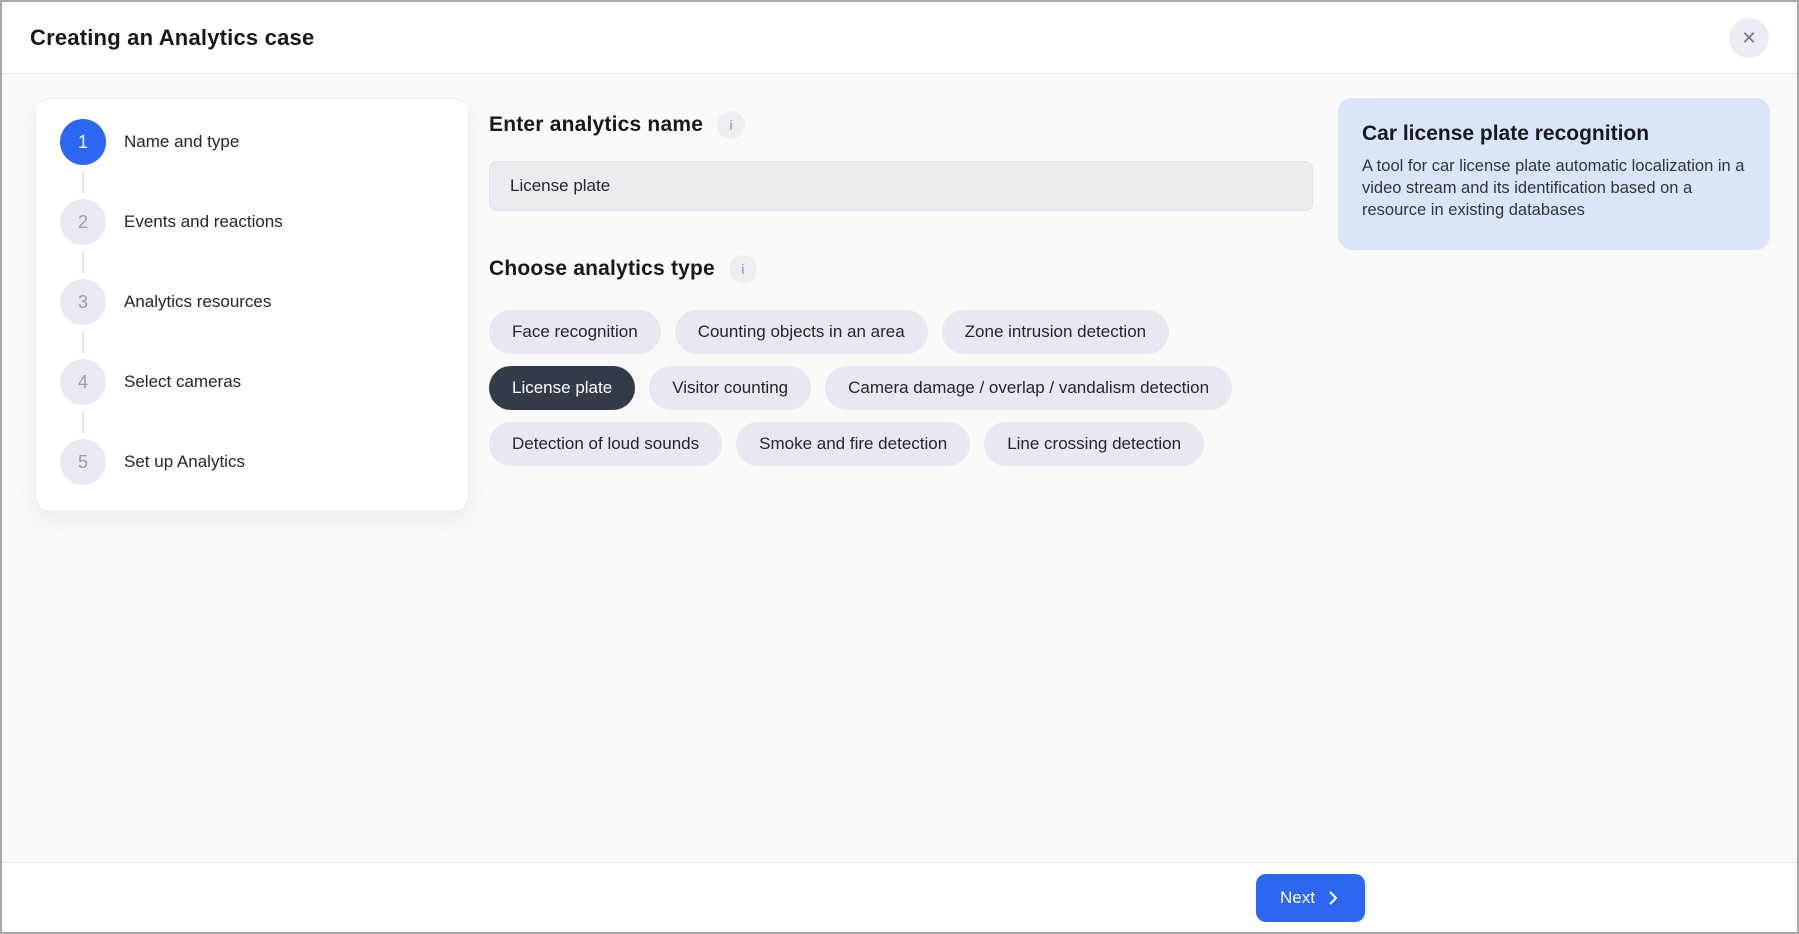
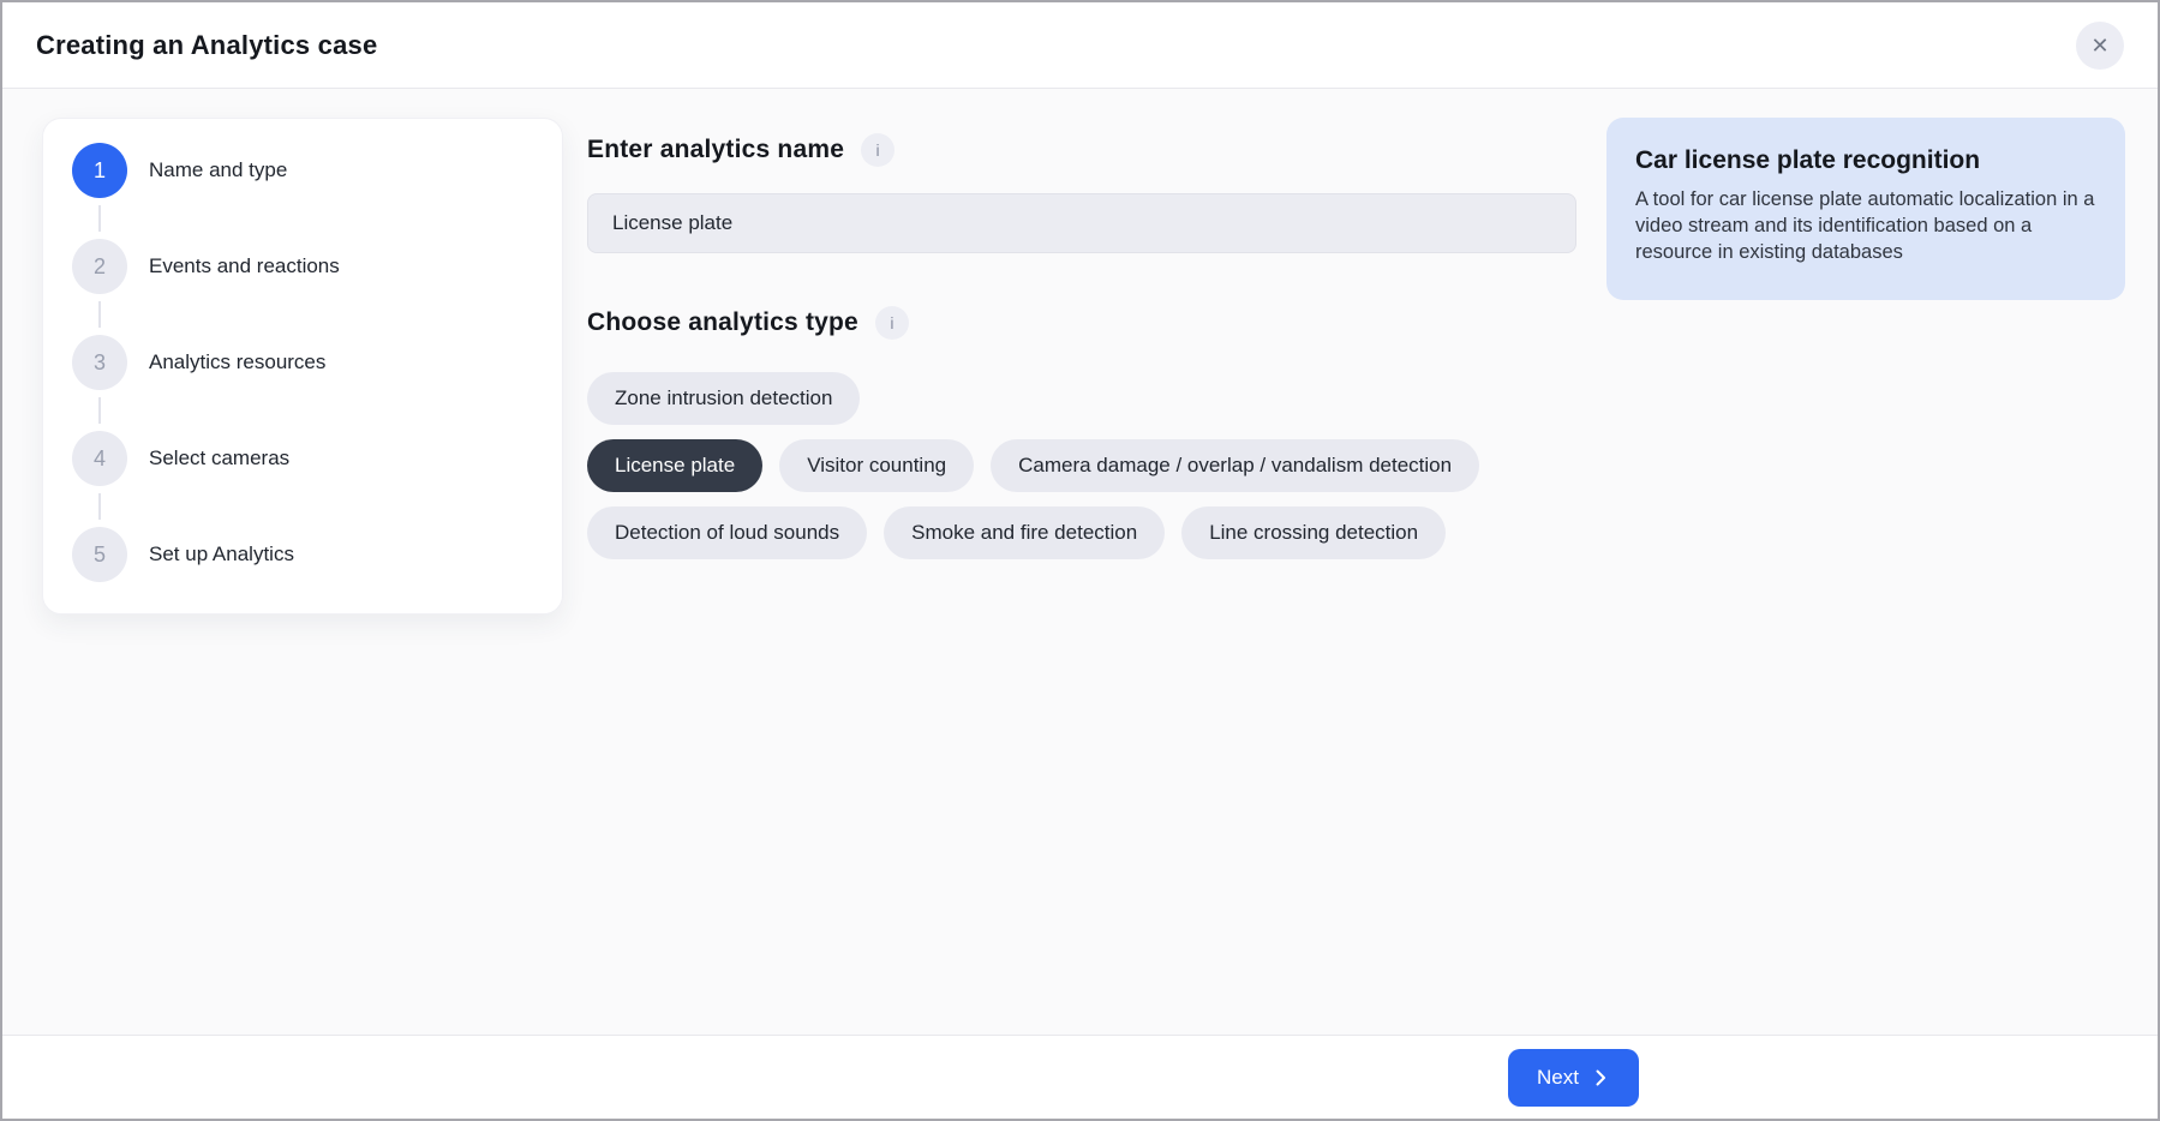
  Creating an Analytics case
  ✕
  1
  Name and type
  2
  Events and reactions
  3
  Analytics resources
  4
  Select cameras
  5
  Set up Analytics
  Enter analytics name
  i
  License plate
  Choose analytics type
  i
- Face recognition
- Counting objects in an area
  Zone intrusion detection
  License plate
  Visitor counting
  Camera damage / overlap / vandalism detection
  Detection of loud sounds
  Smoke and fire detection
  Line crossing detection
  Car license plate recognition
  A tool for car license plate automatic localization in a video stream and its identification based on a resource in existing databases
  Next
